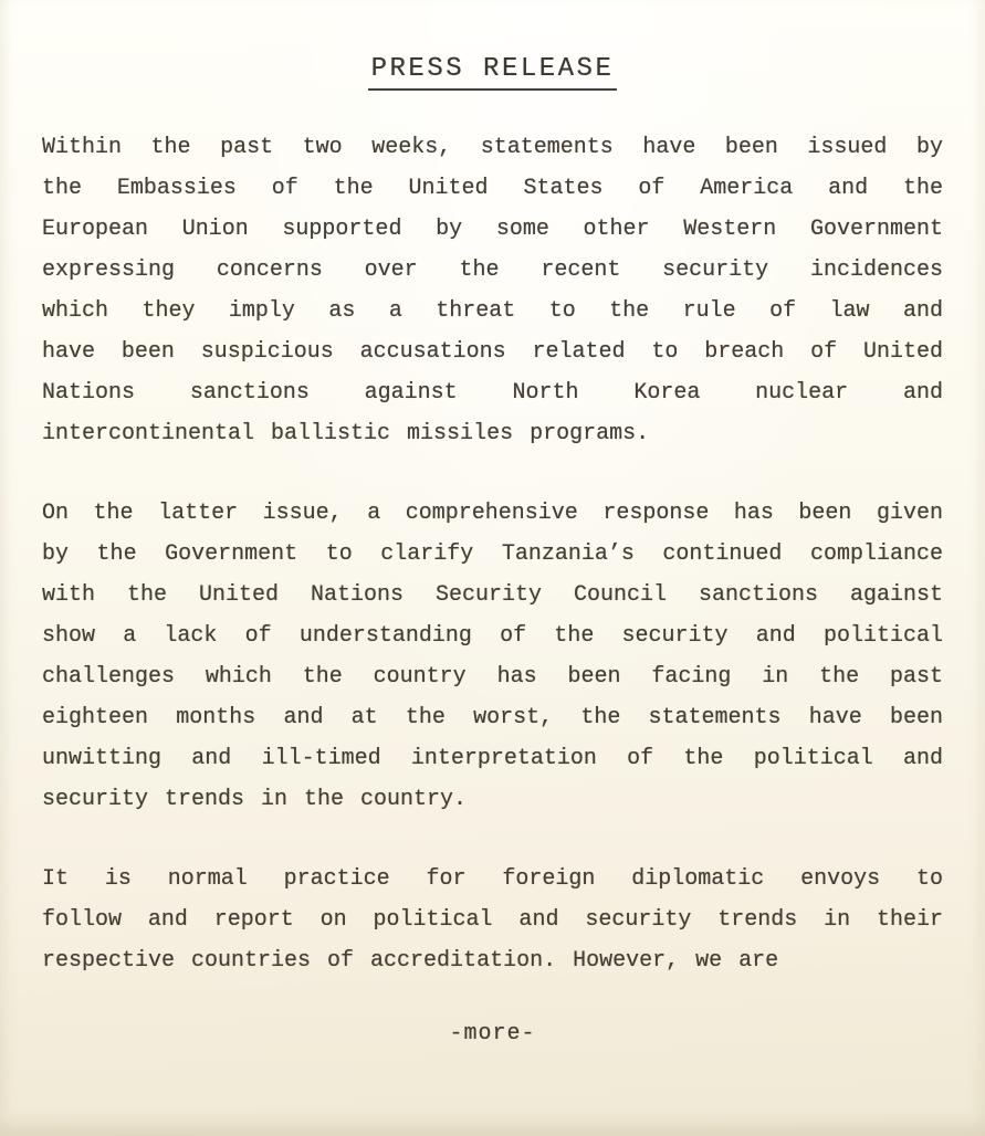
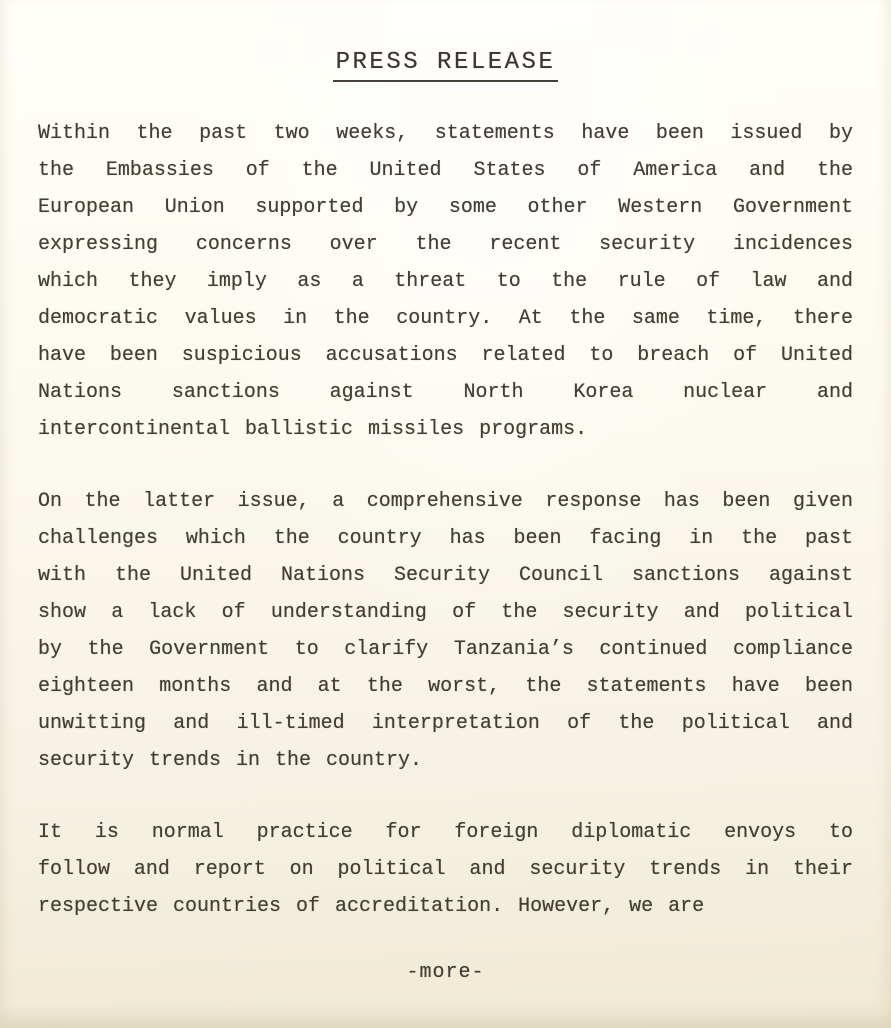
  PRESS RELEASE
  Within the past two weeks, statements have been issued by
  the Embassies of the United States of America and the
  European Union supported by some other Western Government
  expressing concerns over the recent security incidences
  which they imply as a threat to the rule of law and
+ democratic values in the country. At the same time, there
  have been suspicious accusations related to breach of United
  Nations sanctions against North Korea nuclear and
  intercontinental ballistic missiles programs.
  On the latter issue, a comprehensive response has been given
- by the Government to clarify Tanzania’s continued compliance
+ challenges which the country has been facing in the past
  with the United Nations Security Council sanctions against
  show a lack of understanding of the security and political
- challenges which the country has been facing in the past
+ by the Government to clarify Tanzania’s continued compliance
  eighteen months and at the worst, the statements have been
  unwitting and ill-timed interpretation of the political and
  security trends in the country.
  It is normal practice for foreign diplomatic envoys to
  follow and report on political and security trends in their
  respective countries of accreditation. However, we are
  -more-
